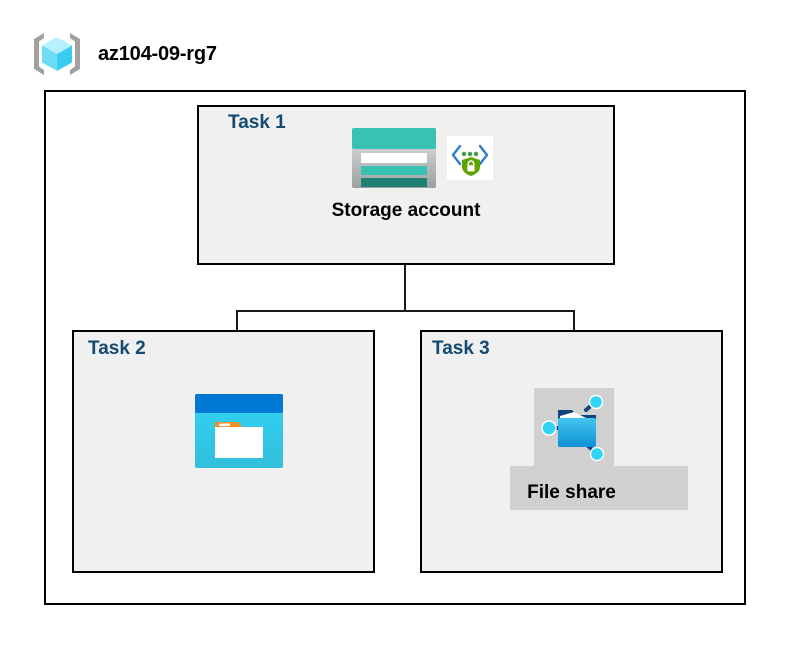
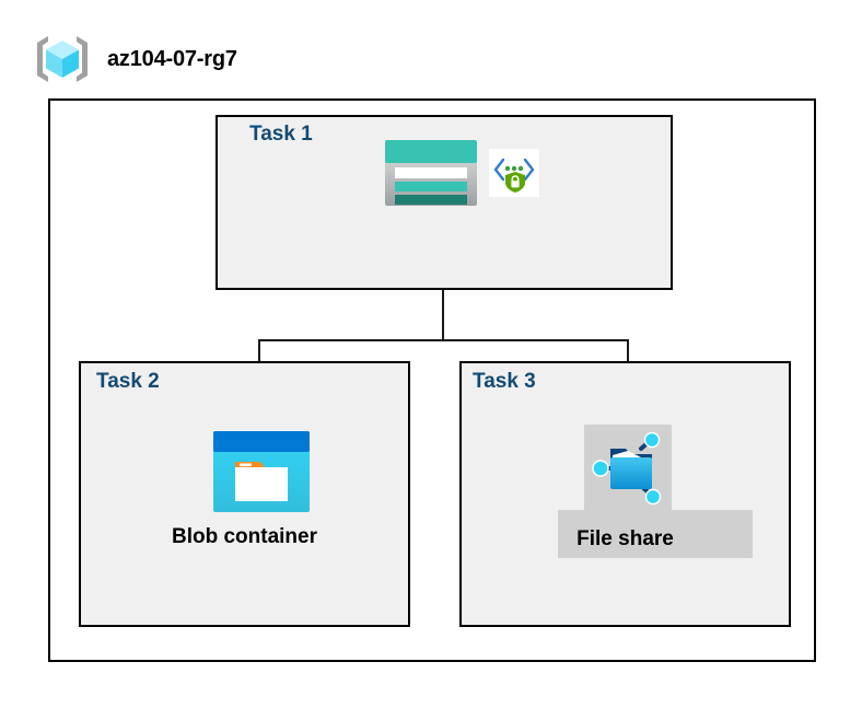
- az104-09-rg7
+ az104-07-rg7
  Task 1
- Storage account
  Task 2
+ Blob container
  Task 3
  File share
